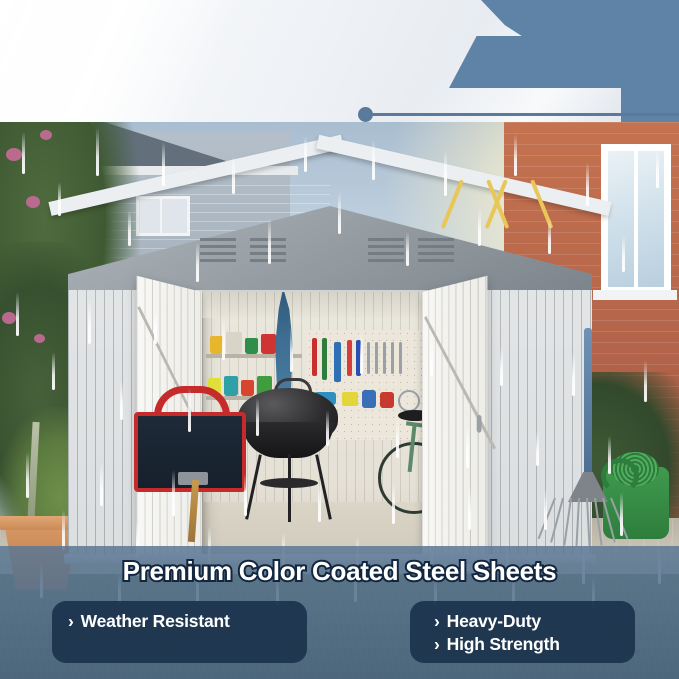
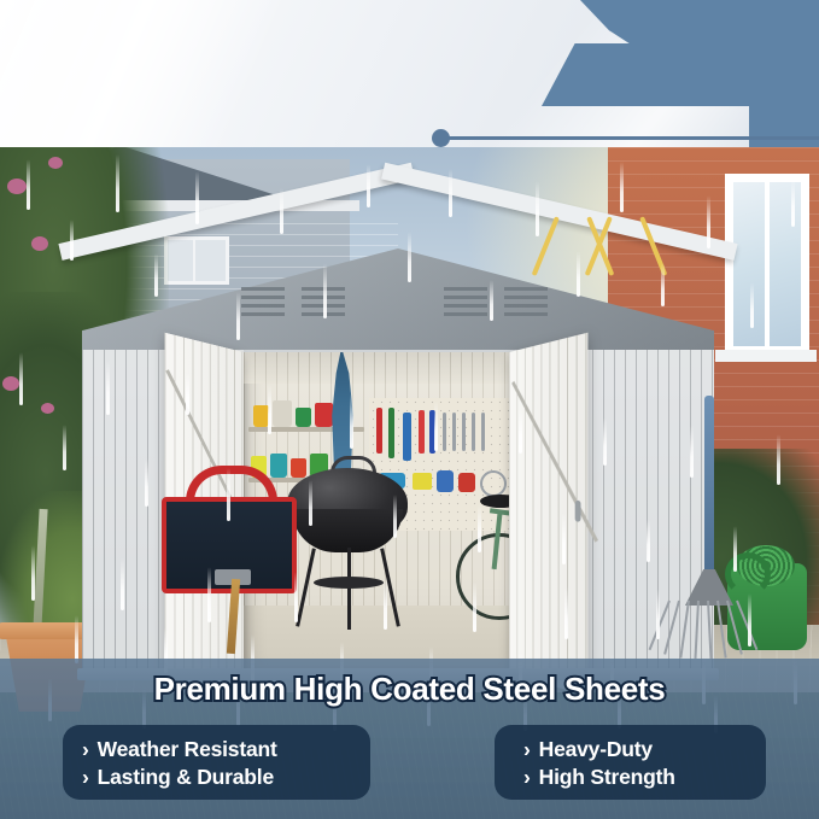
- Premium Color Coated Steel Sheets
+ Premium High Coated Steel Sheets
  › Weather Resistant
+ › Lasting & Durable
  › Heavy-Duty
  › High Strength
